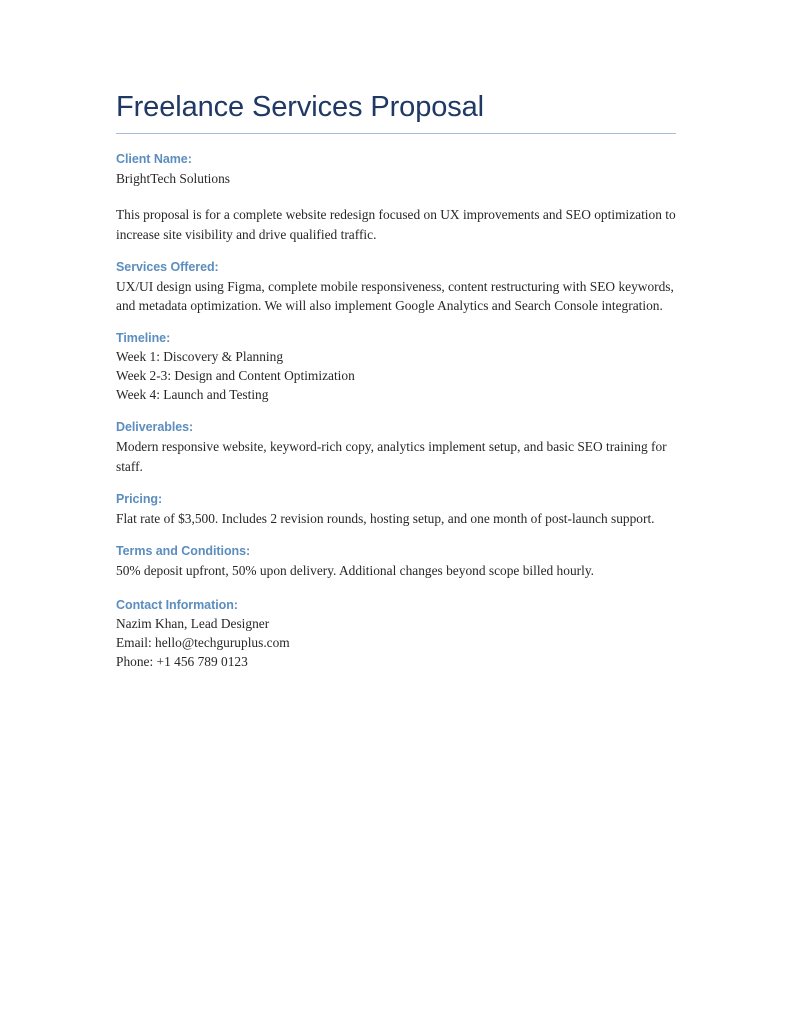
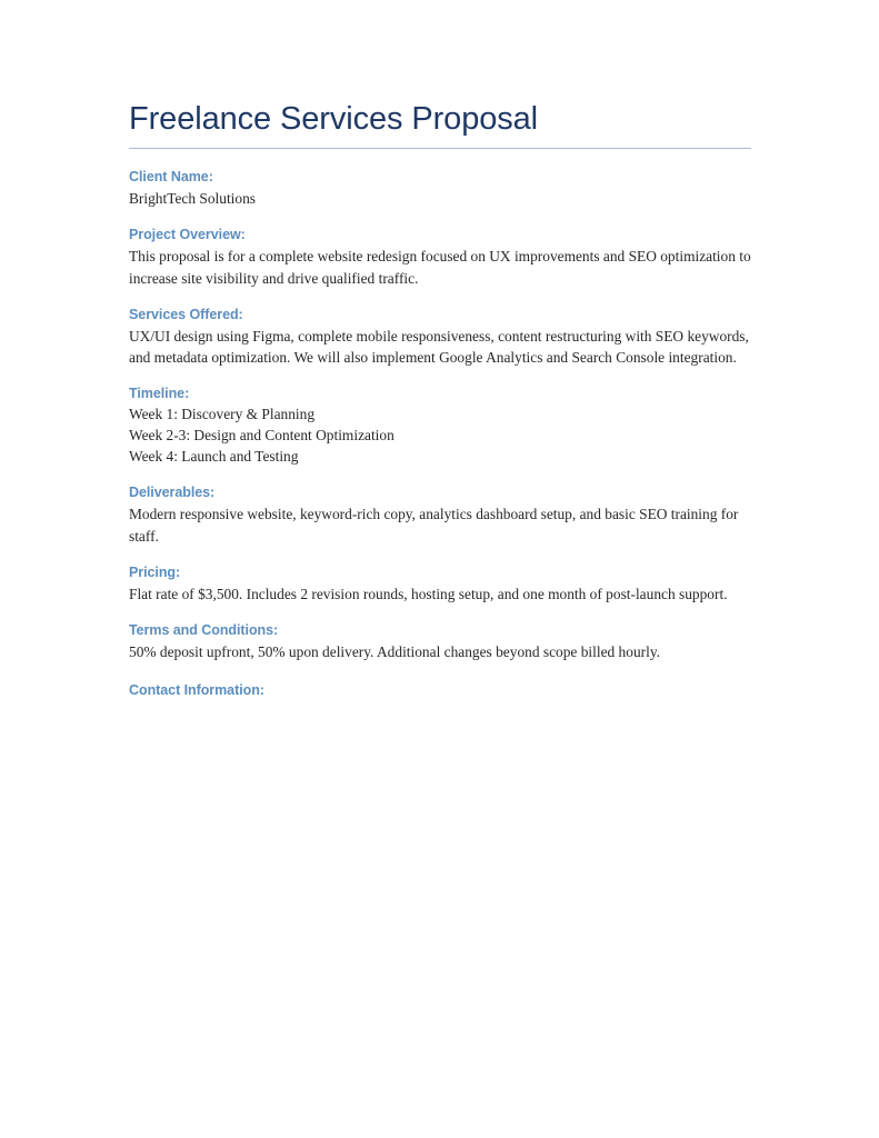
  Freelance Services Proposal
  Client Name:
  BrightTech Solutions
+ Project Overview:
  This proposal is for a complete website redesign focused on UX improvements and SEO optimization to increase site visibility and drive qualified traffic.
  Services Offered:
  UX/UI design using Figma, complete mobile responsiveness, content restructuring with SEO keywords, and metadata optimization. We will also implement Google Analytics and Search Console integration.
  Timeline:
  Week 1: Discovery & Planning
  Week 2-3: Design and Content Optimization
  Week 4: Launch and Testing
  Deliverables:
- Modern responsive website, keyword-rich copy, analytics implement setup, and basic SEO training for staff.
+ Modern responsive website, keyword-rich copy, analytics dashboard setup, and basic SEO training for staff.
  Pricing:
  Flat rate of $3,500. Includes 2 revision rounds, hosting setup, and one month of post-launch support.
  Terms and Conditions:
  50% deposit upfront, 50% upon delivery. Additional changes beyond scope billed hourly.
  Contact Information:
- Nazim Khan, Lead Designer
- Email: hello@techguruplus.com
- Phone: +1 456 789 0123
